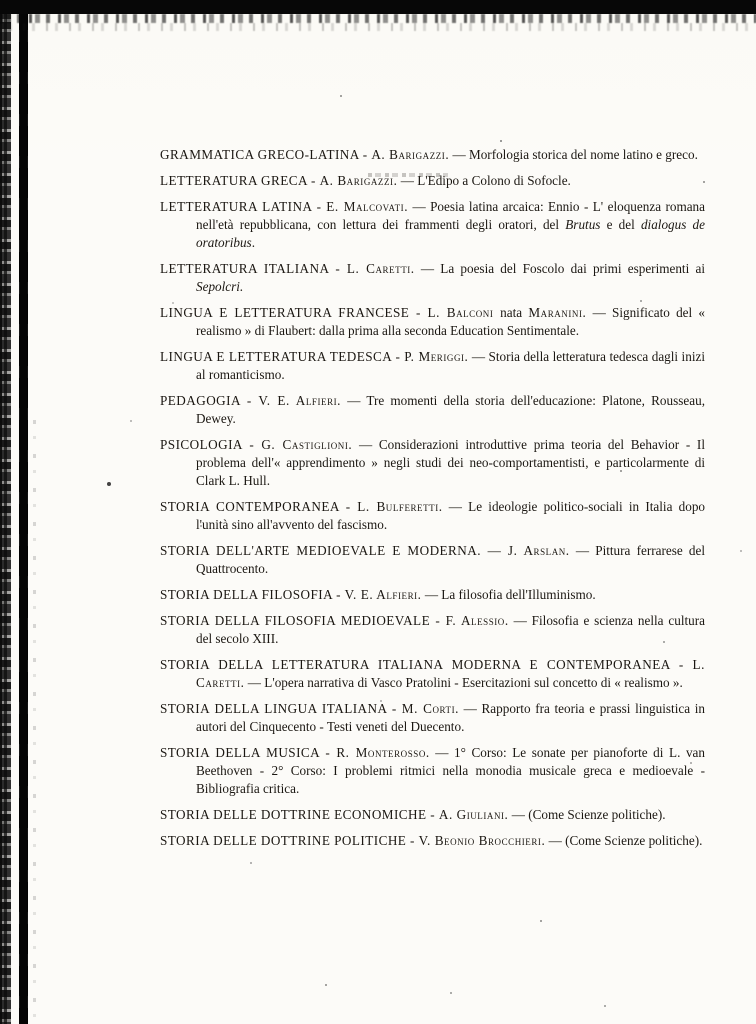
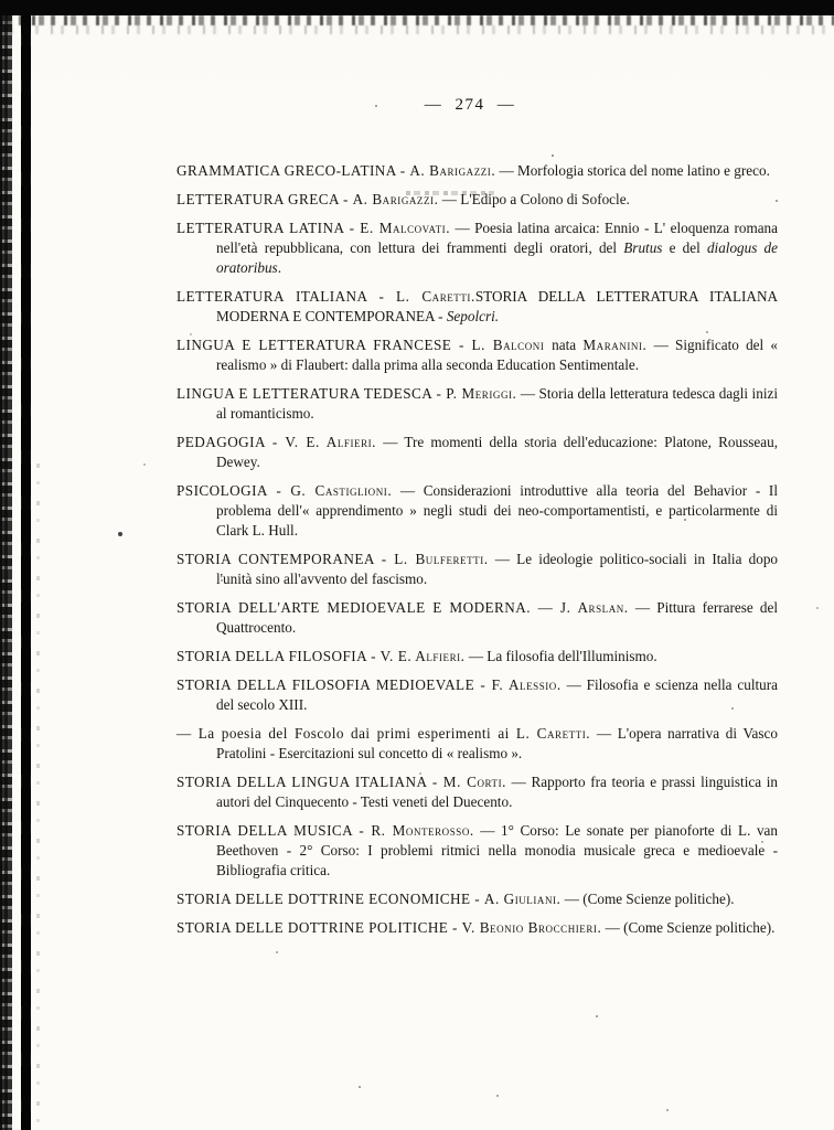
+ — 274 —
  GRAMMATICA GRECO-LATINA - A. Barigazzi. — Morfologia storica del nome latino e greco.
  LETTERATURA GRECA - A. Barigazzi. — L'Edipo a Colono di Sofocle.
  LETTERATURA LATINA - E. Malcovati. — Poesia latina arcaica: Ennio - L' eloquenza romana nell'età repubblicana, con lettura dei frammenti degli oratori, del Brutus e del dialogus de oratoribus.
- LETTERATURA ITALIANA - L. Caretti. — La poesia del Foscolo dai primi esperimenti ai Sepolcri.
+ LETTERATURA ITALIANA - L. Caretti.STORIA DELLA LETTERATURA ITALIANA MODERNA E CONTEMPORANEA - Sepolcri.
  LINGUA E LETTERATURA FRANCESE - L. Balconi nata Maranini. — Significato del « realismo » di Flaubert: dalla prima alla seconda Education Sentimentale.
  LINGUA E LETTERATURA TEDESCA - P. Meriggi. — Storia della letteratura tedesca dagli inizi al romanticismo.
  PEDAGOGIA - V. E. Alfieri. — Tre momenti della storia dell'educazione: Platone, Rousseau, Dewey.
- PSICOLOGIA - G. Castiglioni. — Considerazioni introduttive prima teoria del Behavior - Il problema dell'« apprendimento » negli studi dei neo-comportamentisti, e particolarmente di Clark L. Hull.
+ PSICOLOGIA - G. Castiglioni. — Considerazioni introduttive alla teoria del Behavior - Il problema dell'« apprendimento » negli studi dei neo-comportamentisti, e particolarmente di Clark L. Hull.
  STORIA CONTEMPORANEA - L. Bulferetti. — Le ideologie politico-sociali in Italia dopo l'unità sino all'avvento del fascismo.
  STORIA DELL'ARTE MEDIOEVALE E MODERNA. — J. Arslan. — Pittura ferrarese del Quattrocento.
  STORIA DELLA FILOSOFIA - V. E. Alfieri. — La filosofia dell'Illuminismo.
  STORIA DELLA FILOSOFIA MEDIOEVALE - F. Alessio. — Filosofia e scienza nella cultura del secolo XIII.
- STORIA DELLA LETTERATURA ITALIANA MODERNA E CONTEMPORANEA - L. Caretti. — L'opera narrativa di Vasco Pratolini - Esercitazioni sul concetto di « realismo ».
+ — La poesia del Foscolo dai primi esperimenti ai L. Caretti. — L'opera narrativa di Vasco Pratolini - Esercitazioni sul concetto di « realismo ».
  STORIA DELLA LINGUA ITALIANA - M. Corti. — Rapporto fra teoria e prassi linguistica in autori del Cinquecento - Testi veneti del Duecento.
  STORIA DELLA MUSICA - R. Monterosso. — 1° Corso: Le sonate per pianoforte di L. van Beethoven - 2° Corso: I problemi ritmici nella monodia musicale greca e medioevale - Bibliografia critica.
  STORIA DELLE DOTTRINE ECONOMICHE - A. Giuliani. — (Come Scienze politiche).
  STORIA DELLE DOTTRINE POLITICHE - V. Beonio Brocchieri. — (Come Scienze politiche).
